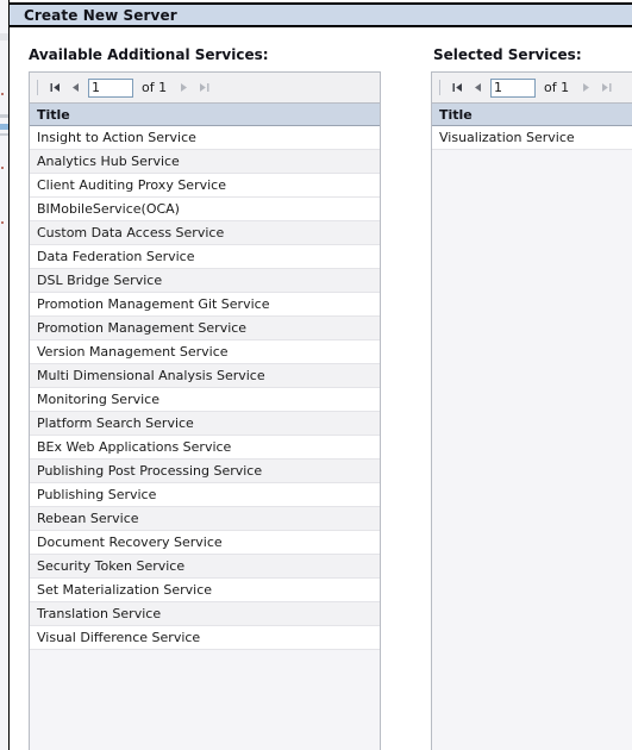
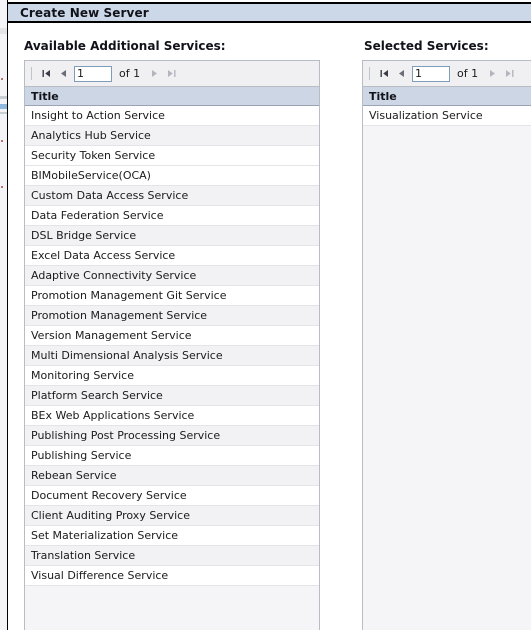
  Create New Server
  Available Additional Services:
  Selected Services:
  1
  of 1
  Title
  Insight to Action Service
  Analytics Hub Service
- Client Auditing Proxy Service
+ Security Token Service
  BIMobileService(OCA)
  Custom Data Access Service
  Data Federation Service
  DSL Bridge Service
+ Excel Data Access Service
+ Adaptive Connectivity Service
  Promotion Management Git Service
  Promotion Management Service
  Version Management Service
  Multi Dimensional Analysis Service
  Monitoring Service
  Platform Search Service
  BEx Web Applications Service
  Publishing Post Processing Service
  Publishing Service
  Rebean Service
  Document Recovery Service
- Security Token Service
+ Client Auditing Proxy Service
  Set Materialization Service
  Translation Service
  Visual Difference Service
  1
  of 1
  Title
  Visualization Service
